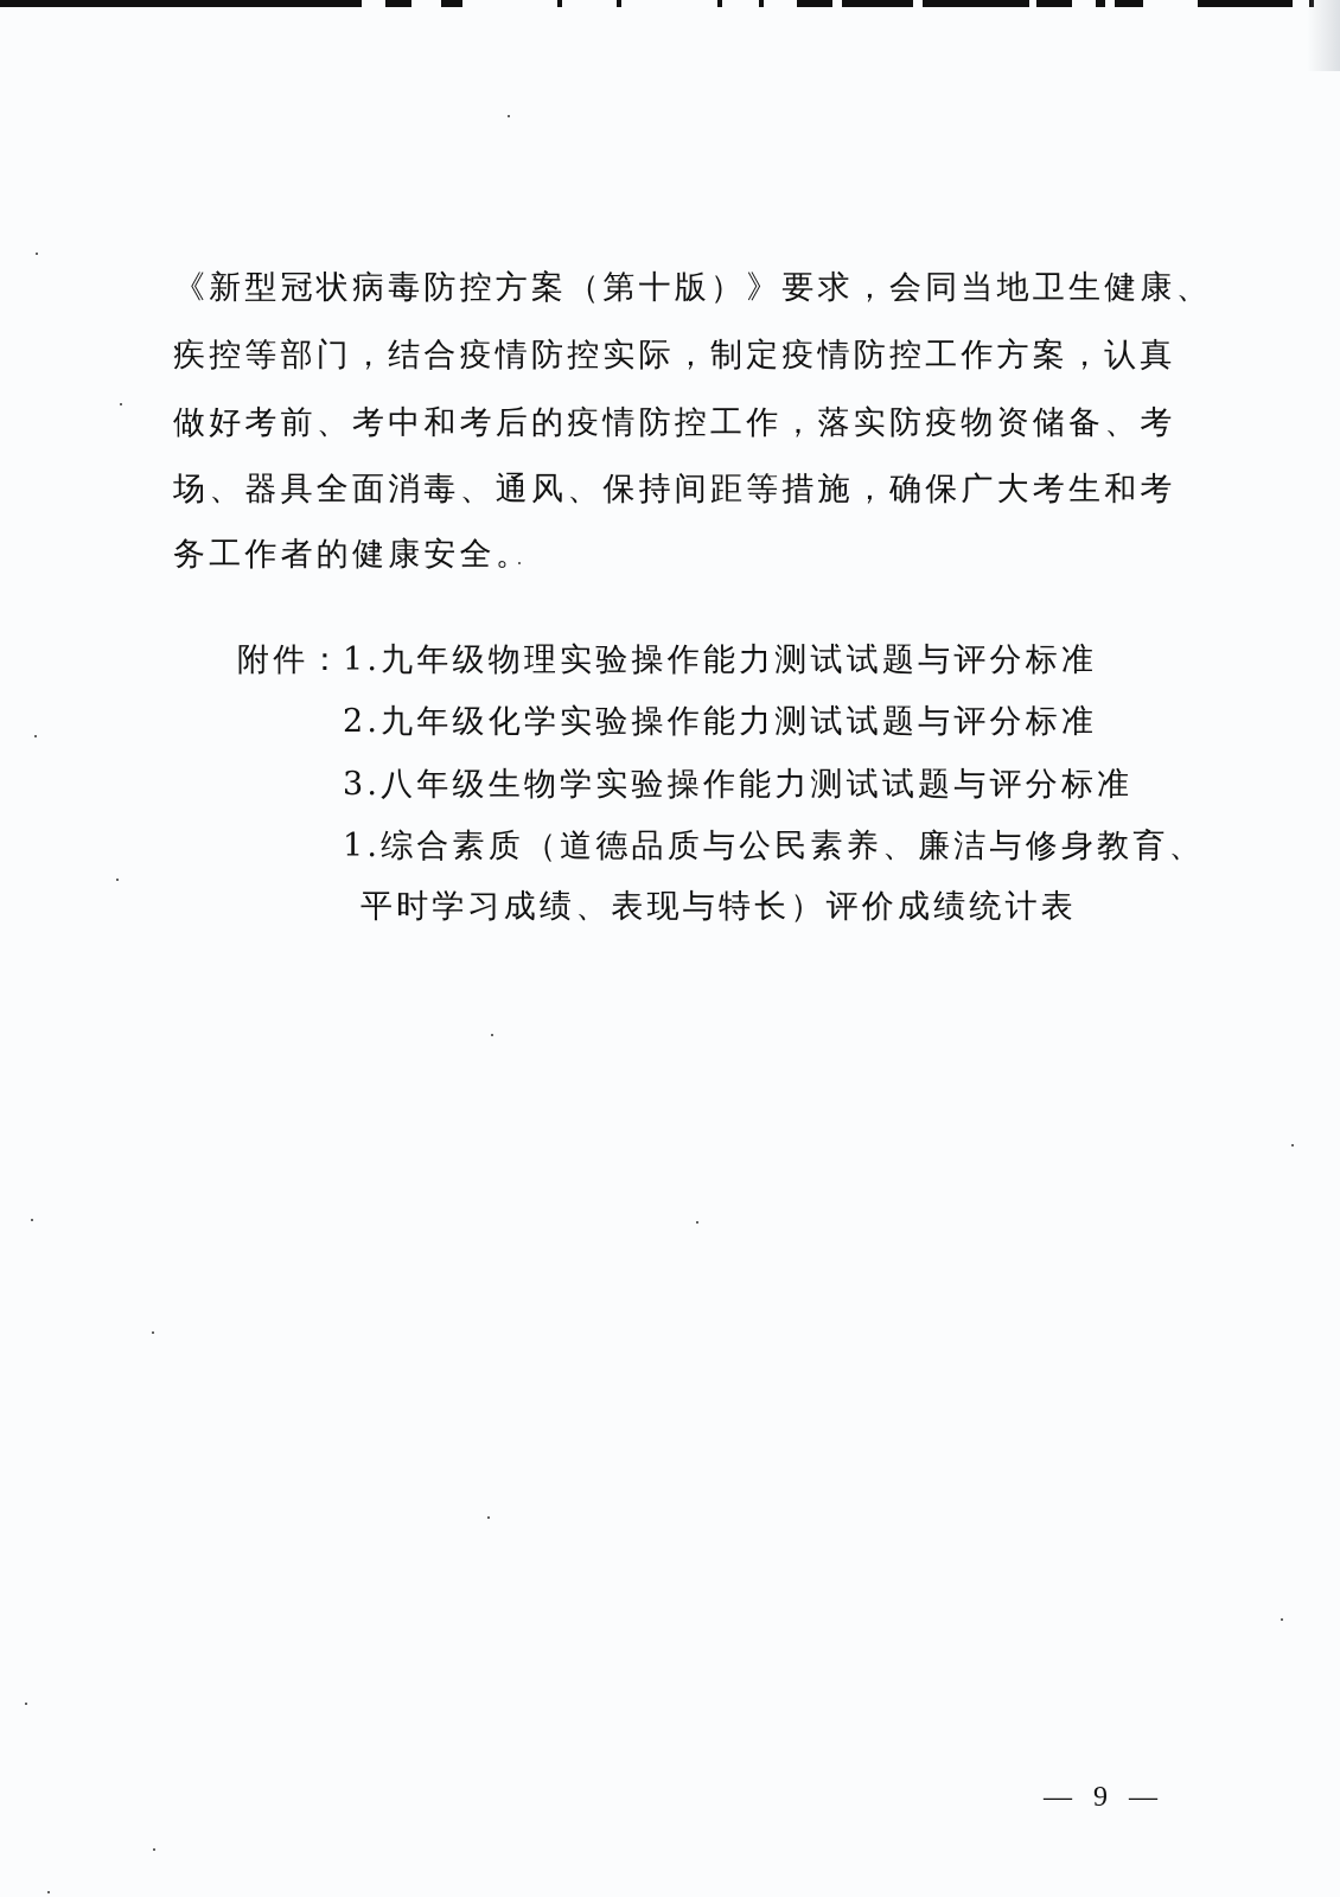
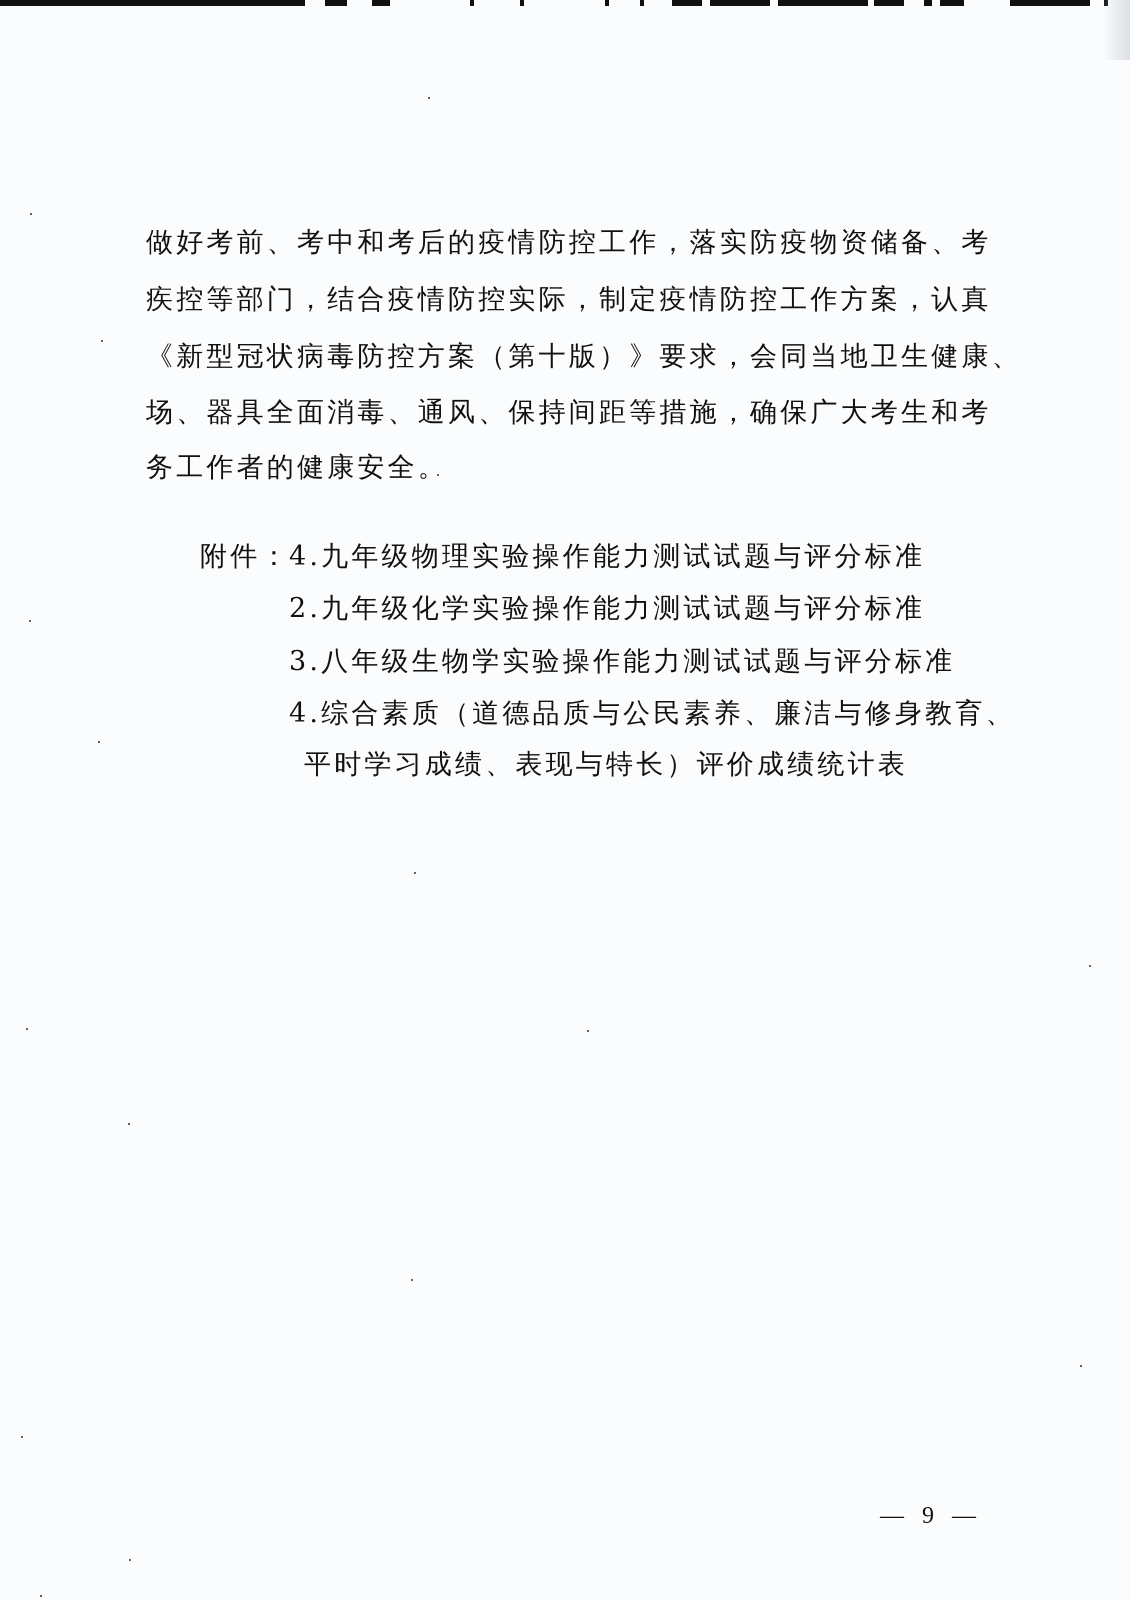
- 《新型冠状病毒防控方案（第十版）》要求，会同当地卫生健康、
+ 做好考前、考中和考后的疫情防控工作，落实防疫物资储备、考
  疾控等部门，结合疫情防控实际，制定疫情防控工作方案，认真
- 做好考前、考中和考后的疫情防控工作，落实防疫物资储备、考
+ 《新型冠状病毒防控方案（第十版）》要求，会同当地卫生健康、
  场、器具全面消毒、通风、保持间距等措施，确保广大考生和考
  务工作者的健康安全。
  附件：
- 1.九年级物理实验操作能力测试试题与评分标准
+ 4.九年级物理实验操作能力测试试题与评分标准
  2.九年级化学实验操作能力测试试题与评分标准
  3.八年级生物学实验操作能力测试试题与评分标准
- 1.综合素质（道德品质与公民素养、廉洁与修身教育、
+ 4.综合素质（道德品质与公民素养、廉洁与修身教育、
  平时学习成绩、表现与特长）评价成绩统计表
  — 9 —
